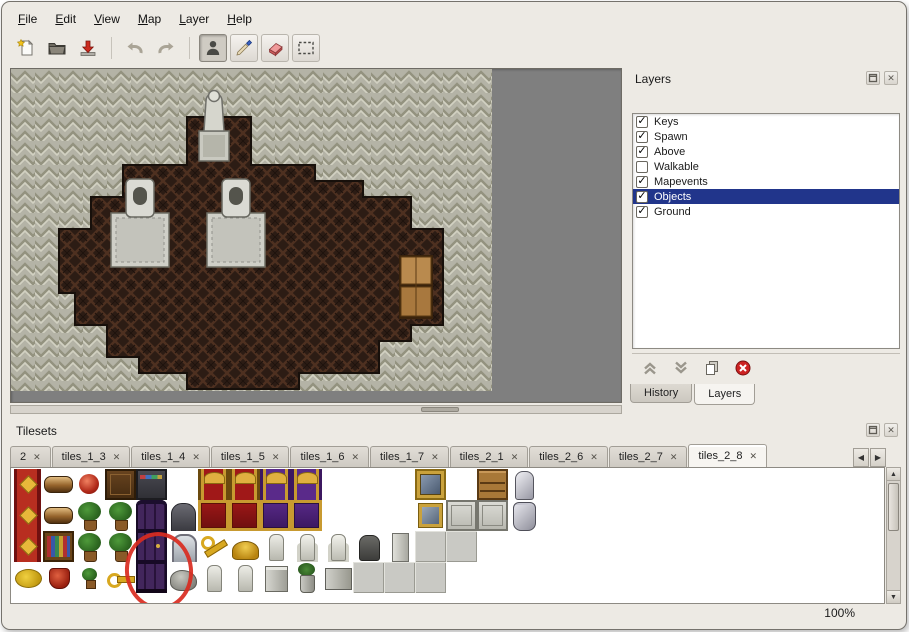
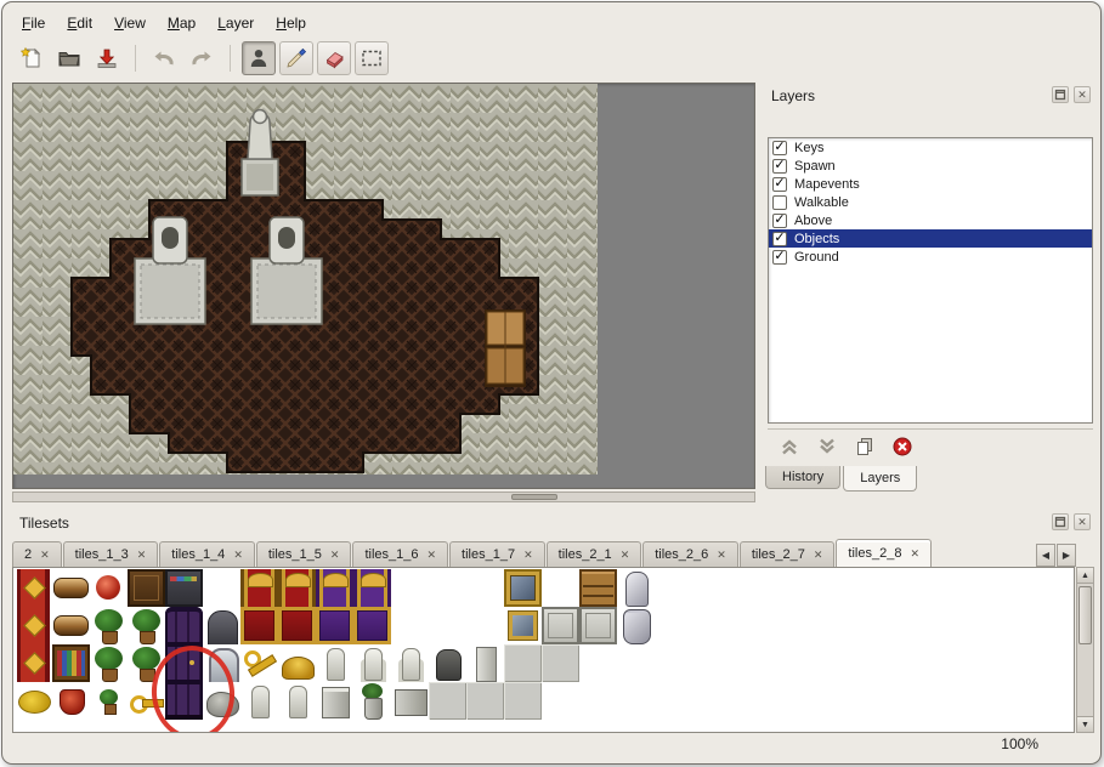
  File
  Edit
  View
  Map
  Layer
  Help
  Layers
  ✕
  ✓
  Keys
  ✓
  Spawn
  ✓
- Above
+ Mapevents
  Walkable
  ✓
- Mapevents
+ Above
  ✓
  Objects
  ✓
  Ground
  History
  Layers
  Tilesets
  ✕
  2
  ✕
  tiles_1_3
  ✕
  tiles_1_4
  ✕
  tiles_1_5
  ✕
  tiles_1_6
  ✕
  tiles_1_7
  ✕
  tiles_2_1
  ✕
  tiles_2_6
  ✕
  tiles_2_7
  ✕
  tiles_2_8
  ✕
  ◀
  ▶
  100%
